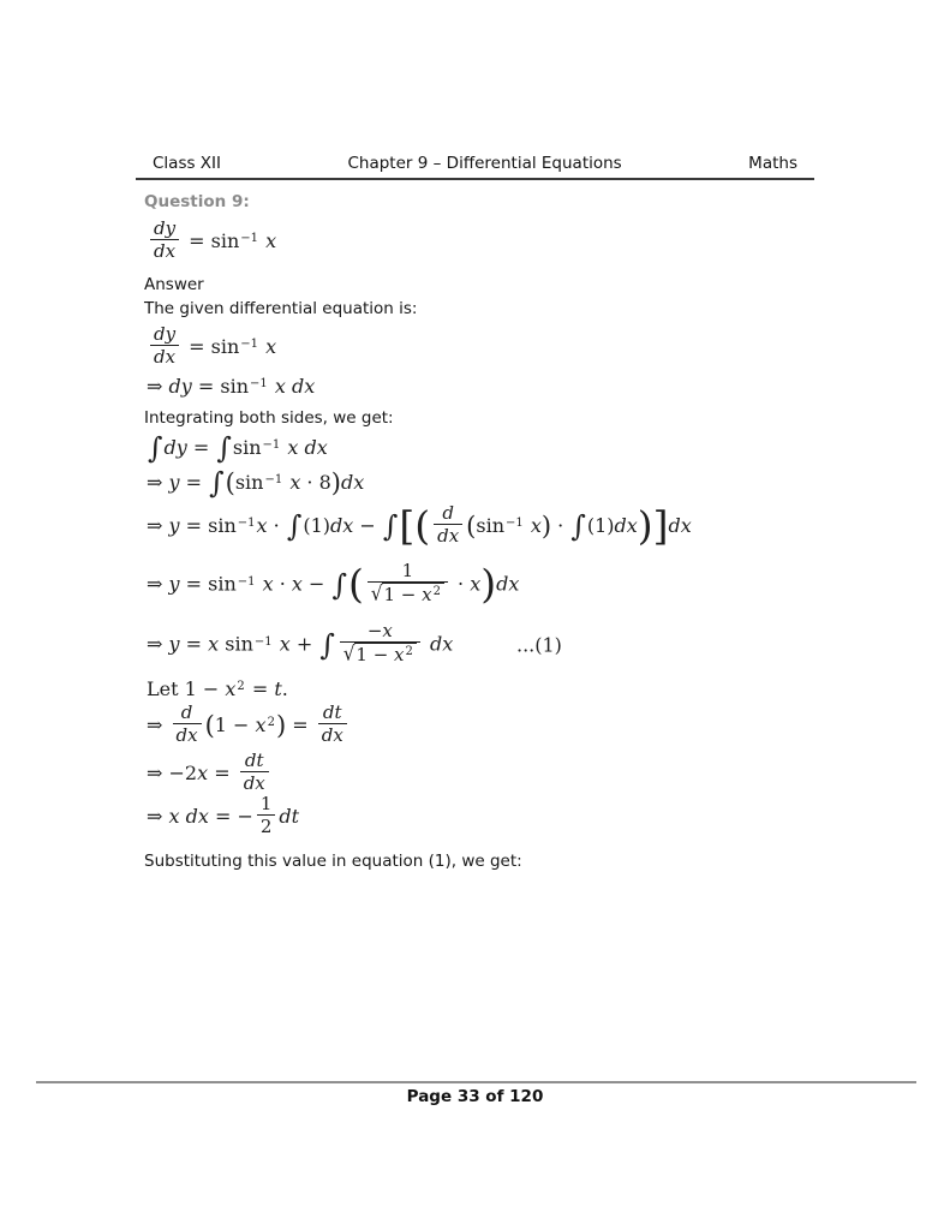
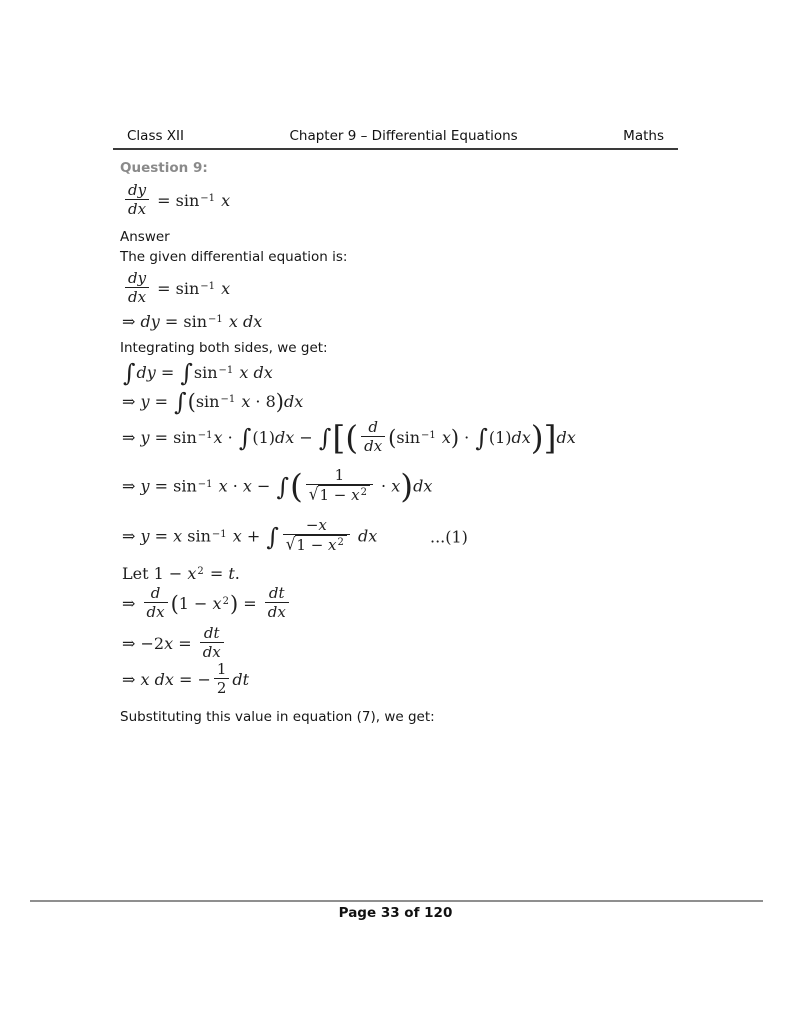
  Class XII
  Chapter 9 – Differential Equations
  Maths
  Question 9:
  dy
  dx
  = sin−1 x
  Answer
  The given differential equation is:
  dy
  dx
  = sin−1 x
  ⇒ dy = sin−1 x dx
  Integrating both sides, we get:
  ∫dy = ∫sin−1 x dx
  ⇒ y = ∫(sin−1 x · 8)dx
  ⇒ y = sin−1x · ∫(1)dx − ∫[(
  d
  dx
  (sin−1 x) · ∫(1)dx)]dx
  ⇒ y = sin−1 x · x − ∫(
  1
  √1 − x2
  · x)dx
  ...(1)
  ⇒ y = x sin−1 x + ∫
  −x
  √1 − x2
  dx
  Let 1 − x2 = t.
  ⇒
  d
  dx
  (1 − x2) =
  dt
  dx
  ⇒ −2x =
  dt
  dx
  ⇒ x dx = −
  1
  2
  dt
- Substituting this value in equation (1), we get:
+ Substituting this value in equation (7), we get:
  Page 33 of 120
